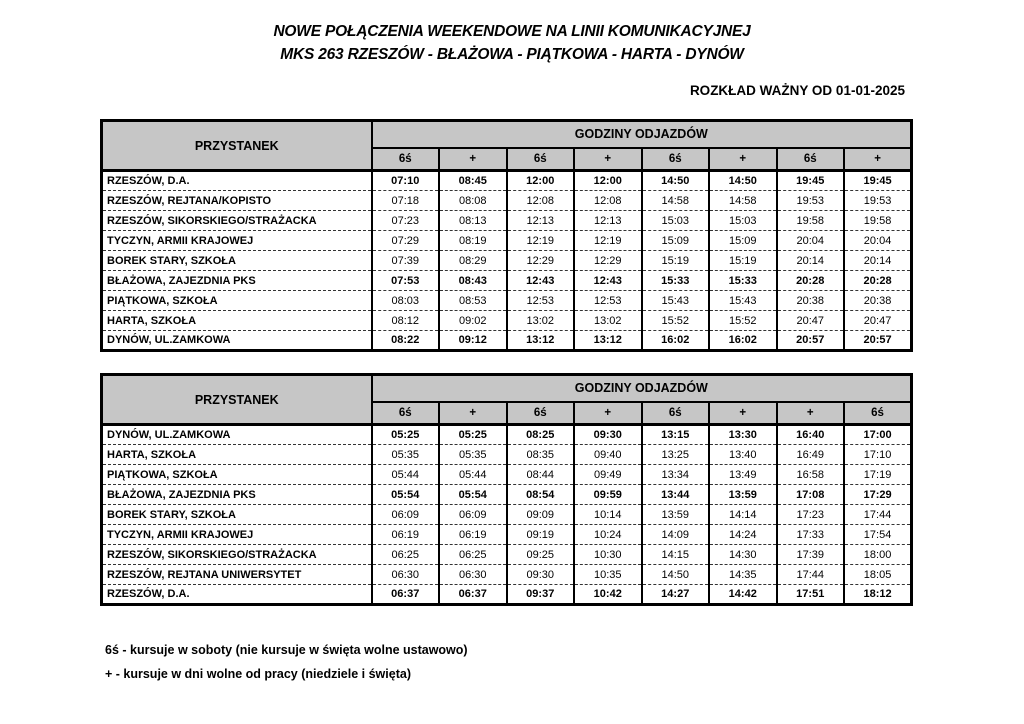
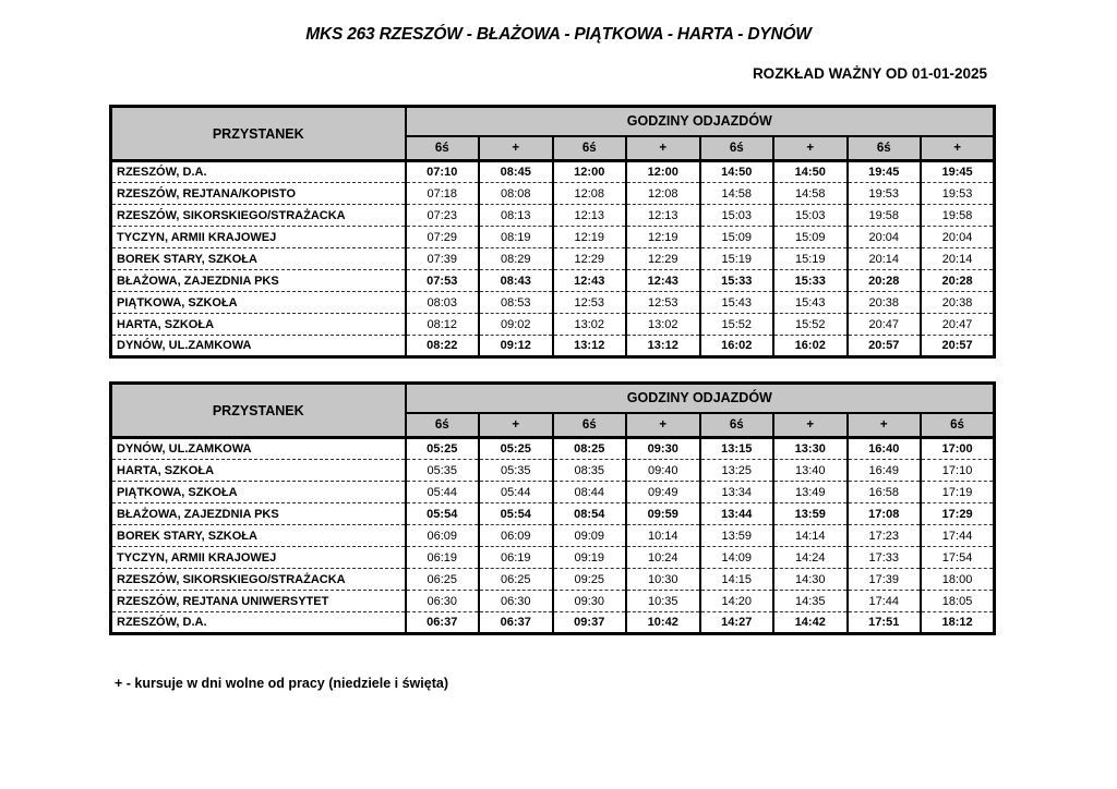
- NOWE POŁĄCZENIA WEEKENDOWE NA LINII KOMUNIKACYJNEJ
  MKS 263 RZESZÓW - BŁAŻOWA - PIĄTKOWA - HARTA - DYNÓW
  ROZKŁAD WAŻNY OD 01-01-2025
  PRZYSTANEK	GODZINY ODJAZDÓW
  6ś	+	6ś	+	6ś	+	6ś	+
  RZESZÓW, D.A.	07:10	08:45	12:00	12:00	14:50	14:50	19:45	19:45
  RZESZÓW, REJTANA/KOPISTO	07:18	08:08	12:08	12:08	14:58	14:58	19:53	19:53
  RZESZÓW, SIKORSKIEGO/STRAŻACKA	07:23	08:13	12:13	12:13	15:03	15:03	19:58	19:58
  TYCZYN, ARMII KRAJOWEJ	07:29	08:19	12:19	12:19	15:09	15:09	20:04	20:04
  BOREK STARY, SZKOŁA	07:39	08:29	12:29	12:29	15:19	15:19	20:14	20:14
  BŁAŻOWA, ZAJEZDNIA PKS	07:53	08:43	12:43	12:43	15:33	15:33	20:28	20:28
  PIĄTKOWA, SZKOŁA	08:03	08:53	12:53	12:53	15:43	15:43	20:38	20:38
  HARTA, SZKOŁA	08:12	09:02	13:02	13:02	15:52	15:52	20:47	20:47
  DYNÓW, UL.ZAMKOWA	08:22	09:12	13:12	13:12	16:02	16:02	20:57	20:57
  PRZYSTANEK	GODZINY ODJAZDÓW
  6ś	+	6ś	+	6ś	+	+	6ś
  DYNÓW, UL.ZAMKOWA	05:25	05:25	08:25	09:30	13:15	13:30	16:40	17:00
  HARTA, SZKOŁA	05:35	05:35	08:35	09:40	13:25	13:40	16:49	17:10
  PIĄTKOWA, SZKOŁA	05:44	05:44	08:44	09:49	13:34	13:49	16:58	17:19
  BŁAŻOWA, ZAJEZDNIA PKS	05:54	05:54	08:54	09:59	13:44	13:59	17:08	17:29
  BOREK STARY, SZKOŁA	06:09	06:09	09:09	10:14	13:59	14:14	17:23	17:44
  TYCZYN, ARMII KRAJOWEJ	06:19	06:19	09:19	10:24	14:09	14:24	17:33	17:54
  RZESZÓW, SIKORSKIEGO/STRAŻACKA	06:25	06:25	09:25	10:30	14:15	14:30	17:39	18:00
- RZESZÓW, REJTANA UNIWERSYTET	06:30	06:30	09:30	10:35	14:50	14:35	17:44	18:05
+ RZESZÓW, REJTANA UNIWERSYTET	06:30	06:30	09:30	10:35	14:20	14:35	17:44	18:05
  RZESZÓW, D.A.	06:37	06:37	09:37	10:42	14:27	14:42	17:51	18:12
- 6ś - kursuje w soboty (nie kursuje w święta wolne ustawowo)
  + - kursuje w dni wolne od pracy (niedziele i święta)
